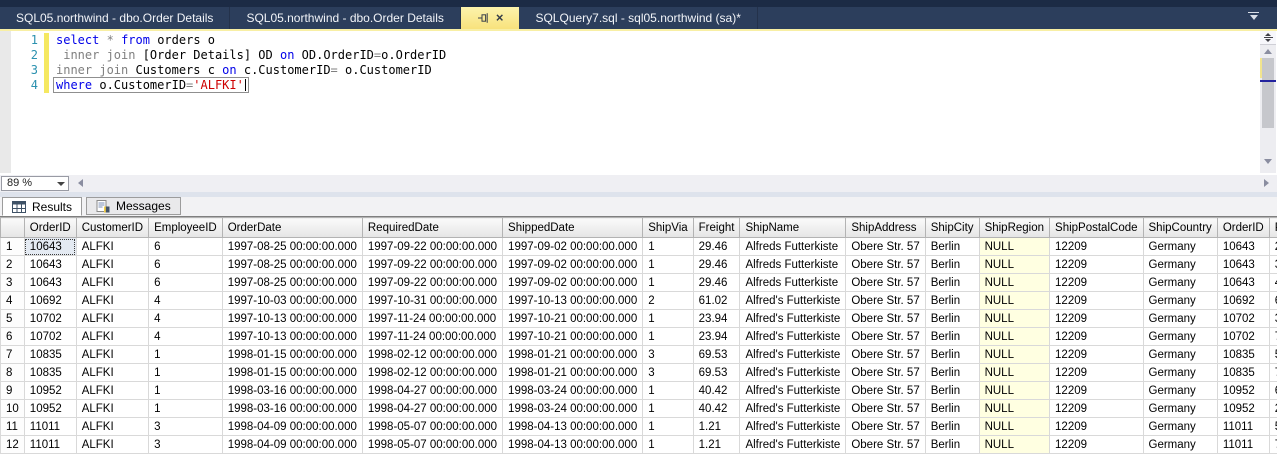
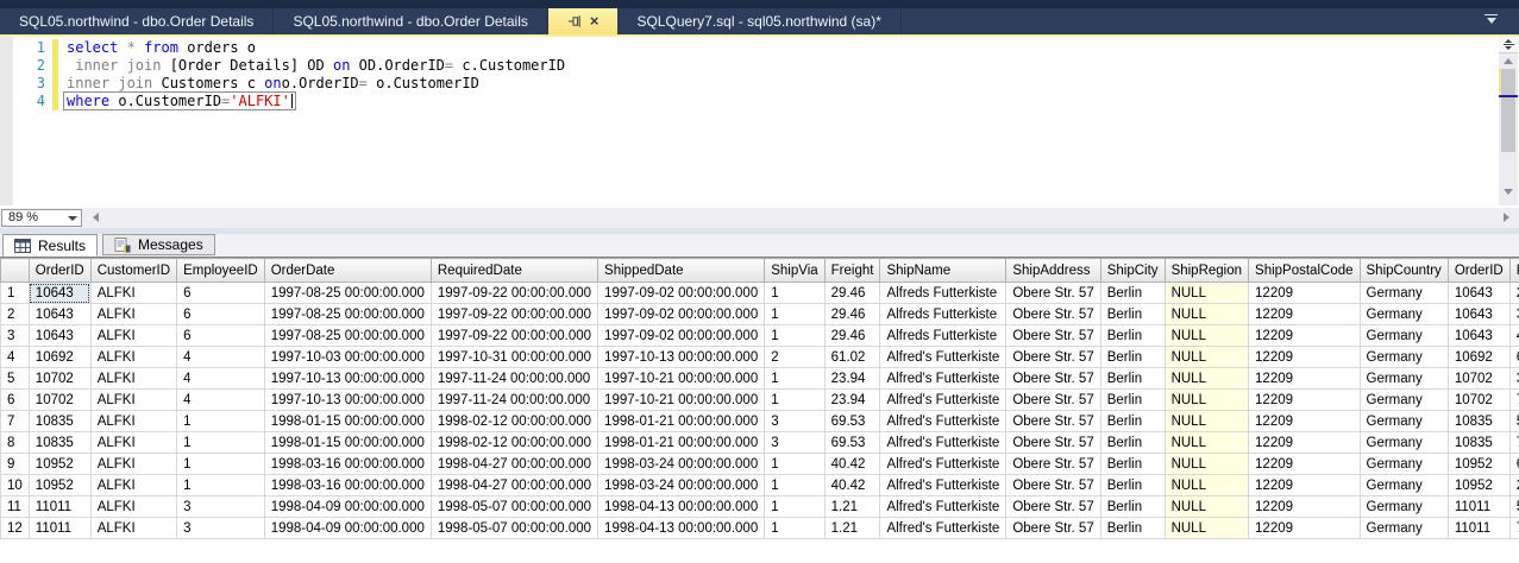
  SQL05.northwind - dbo.Order Details
  SQL05.northwind - dbo.Order Details
  ×
  SQLQuery7.sql - sql05.northwind (sa)*
  1
  select * from orders o
  2
- inner join [Order Details] OD on OD.OrderID=o.OrderID
+ inner join [Order Details] OD on OD.OrderID= c.CustomerID
  3
- inner join Customers c on c.CustomerID= o.CustomerID
+ inner join Customers c ono.OrderID= o.CustomerID
  4
  where o.CustomerID='ALFKI'
  89 %
  Results
  Messages
  	OrderID	CustomerID	EmployeeID	OrderDate	RequiredDate	ShippedDate	ShipVia	Freight	ShipName	ShipAddress	ShipCity	ShipRegion	ShipPostalCode	ShipCountry	OrderID
  1	10643	ALFKI	6	1997-08-25 00:00:00.000	1997-09-22 00:00:00.000	1997-09-02 00:00:00.000	1	29.46	Alfreds Futterkiste	Obere Str. 57	Berlin	NULL	12209	Germany	10643
  2	10643	ALFKI	6	1997-08-25 00:00:00.000	1997-09-22 00:00:00.000	1997-09-02 00:00:00.000	1	29.46	Alfreds Futterkiste	Obere Str. 57	Berlin	NULL	12209	Germany	10643
  3	10643	ALFKI	6	1997-08-25 00:00:00.000	1997-09-22 00:00:00.000	1997-09-02 00:00:00.000	1	29.46	Alfreds Futterkiste	Obere Str. 57	Berlin	NULL	12209	Germany	10643
  4	10692	ALFKI	4	1997-10-03 00:00:00.000	1997-10-31 00:00:00.000	1997-10-13 00:00:00.000	2	61.02	Alfred's Futterkiste	Obere Str. 57	Berlin	NULL	12209	Germany	10692
  5	10702	ALFKI	4	1997-10-13 00:00:00.000	1997-11-24 00:00:00.000	1997-10-21 00:00:00.000	1	23.94	Alfred's Futterkiste	Obere Str. 57	Berlin	NULL	12209	Germany	10702
  6	10702	ALFKI	4	1997-10-13 00:00:00.000	1997-11-24 00:00:00.000	1997-10-21 00:00:00.000	1	23.94	Alfred's Futterkiste	Obere Str. 57	Berlin	NULL	12209	Germany	10702
  7	10835	ALFKI	1	1998-01-15 00:00:00.000	1998-02-12 00:00:00.000	1998-01-21 00:00:00.000	3	69.53	Alfred's Futterkiste	Obere Str. 57	Berlin	NULL	12209	Germany	10835
  8	10835	ALFKI	1	1998-01-15 00:00:00.000	1998-02-12 00:00:00.000	1998-01-21 00:00:00.000	3	69.53	Alfred's Futterkiste	Obere Str. 57	Berlin	NULL	12209	Germany	10835
  9	10952	ALFKI	1	1998-03-16 00:00:00.000	1998-04-27 00:00:00.000	1998-03-24 00:00:00.000	1	40.42	Alfred's Futterkiste	Obere Str. 57	Berlin	NULL	12209	Germany	10952
  10	10952	ALFKI	1	1998-03-16 00:00:00.000	1998-04-27 00:00:00.000	1998-03-24 00:00:00.000	1	40.42	Alfred's Futterkiste	Obere Str. 57	Berlin	NULL	12209	Germany	10952
  11	11011	ALFKI	3	1998-04-09 00:00:00.000	1998-05-07 00:00:00.000	1998-04-13 00:00:00.000	1	1.21	Alfred's Futterkiste	Obere Str. 57	Berlin	NULL	12209	Germany	11011
  12	11011	ALFKI	3	1998-04-09 00:00:00.000	1998-05-07 00:00:00.000	1998-04-13 00:00:00.000	1	1.21	Alfred's Futterkiste	Obere Str. 57	Berlin	NULL	12209	Germany	11011
